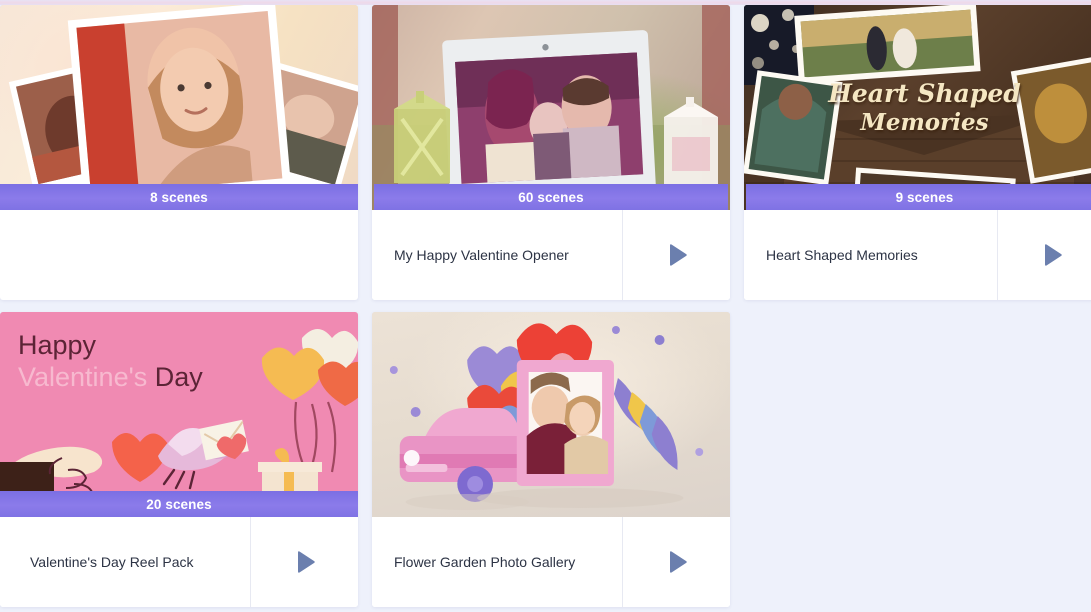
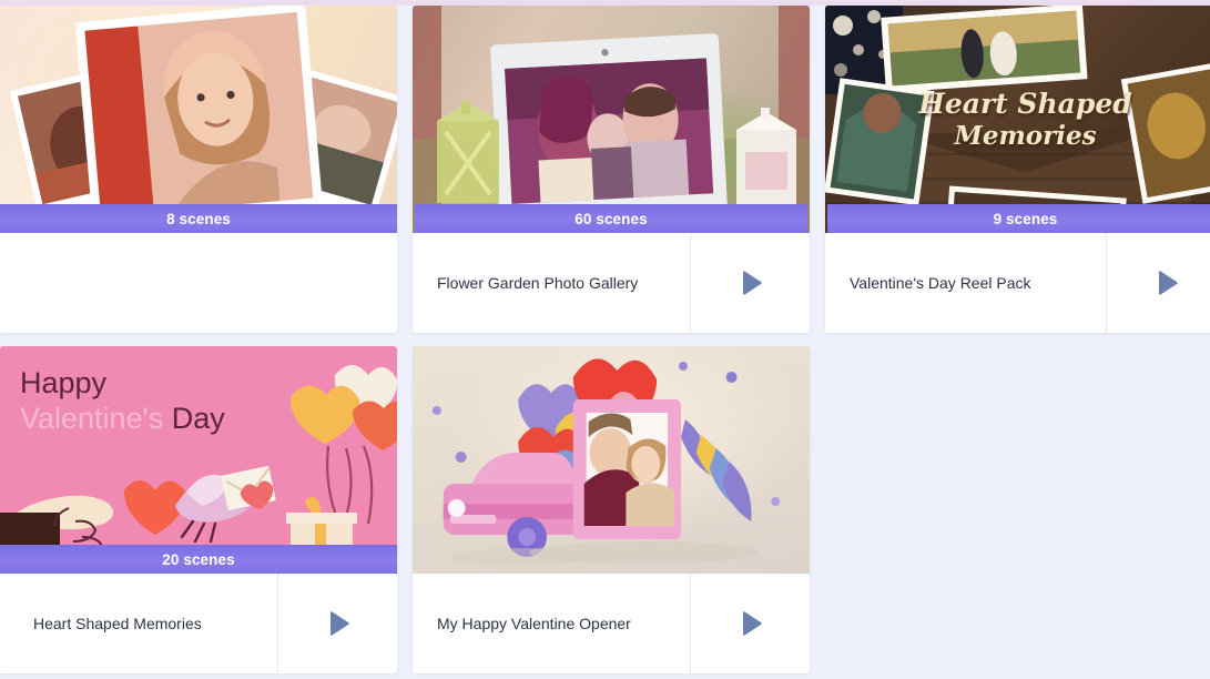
  8 scenes
  60 scenes
- My Happy Valentine Opener
+ Flower Garden Photo Gallery
  Heart Shaped
  Memories
  9 scenes
- Heart Shaped Memories
+ Valentine's Day Reel Pack
  Happy
  Valentine's Day
  20 scenes
- Valentine's Day Reel Pack
+ Heart Shaped Memories
- Flower Garden Photo Gallery
+ My Happy Valentine Opener
